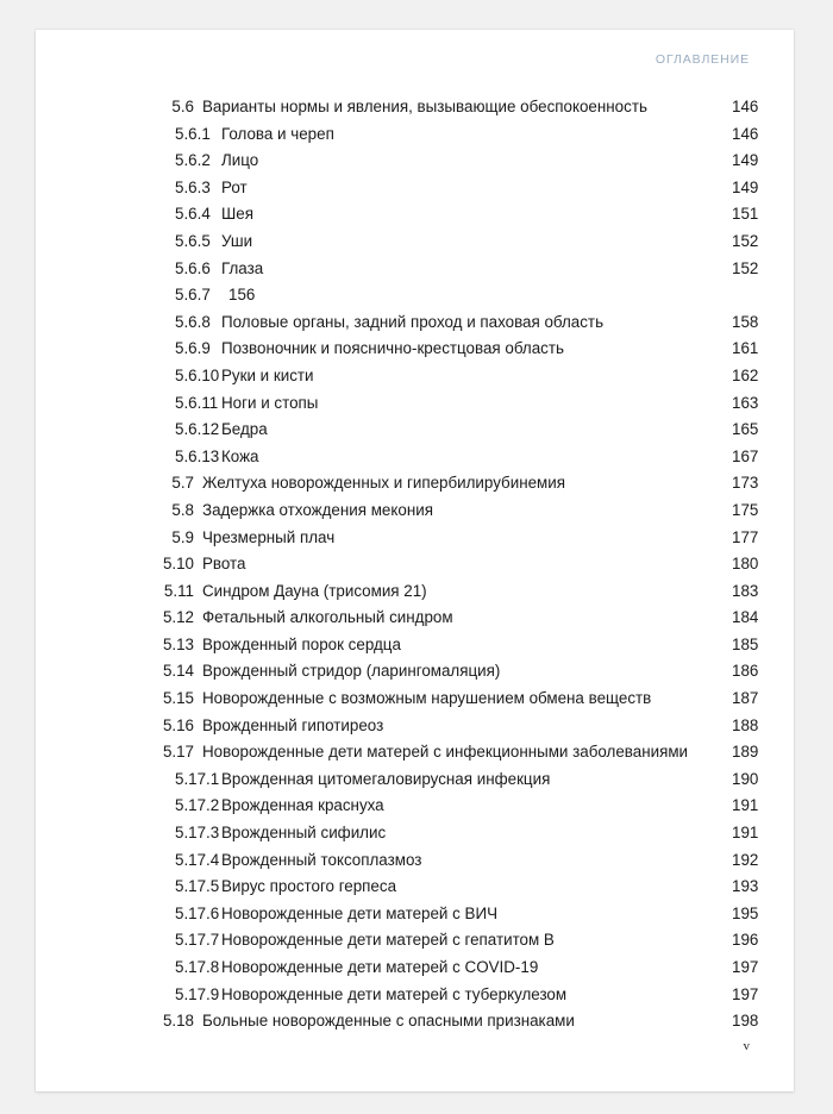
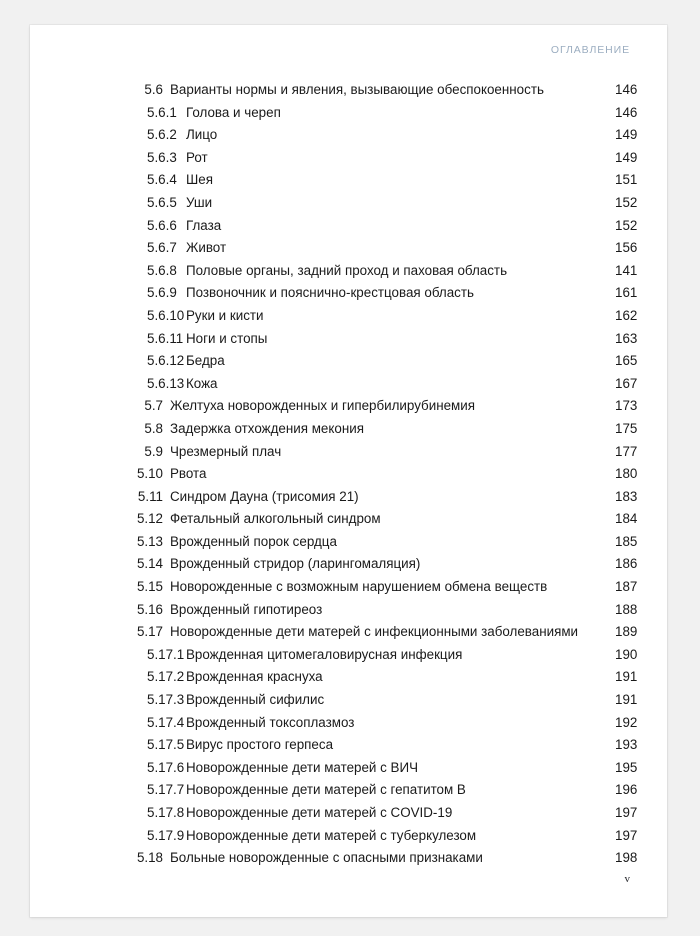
  ОГЛАВЛЕНИЕ
  5.6
  Варианты нормы и явления, вызывающие обеспокоенность
  146
  5.6.1
  Голова и череп
  146
  5.6.2
  Лицо
  149
  5.6.3
  Рот
  149
  5.6.4
  Шея
  151
  5.6.5
  Уши
  152
  5.6.6
  Глаза
  152
  5.6.7
+ Живот
  156
  5.6.8
  Половые органы, задний проход и паховая область
- 158
+ 141
  5.6.9
  Позвоночник и пояснично-крестцовая область
  161
  5.6.10
  Руки и кисти
  162
  5.6.11
  Ноги и стопы
  163
  5.6.12
  Бедра
  165
  5.6.13
  Кожа
  167
  5.7
  Желтуха новорожденных и гипербилирубинемия
  173
  5.8
  Задержка отхождения мекония
  175
  5.9
  Чрезмерный плач
  177
  5.10
  Рвота
  180
  5.11
  Синдром Дауна (трисомия 21)
  183
  5.12
  Фетальный алкогольный синдром
  184
  5.13
  Врожденный порок сердца
  185
  5.14
  Врожденный стридор (ларингомаляция)
  186
  5.15
  Новорожденные с возможным нарушением обмена веществ
  187
  5.16
  Врожденный гипотиреоз
  188
  5.17
  Новорожденные дети матерей с инфекционными заболеваниями
  189
  5.17.1
  Врожденная цитомегаловирусная инфекция
  190
  5.17.2
  Врожденная краснуха
  191
  5.17.3
  Врожденный сифилис
  191
  5.17.4
  Врожденный токсоплазмоз
  192
  5.17.5
  Вирус простого герпеса
  193
  5.17.6
  Новорожденные дети матерей с ВИЧ
  195
  5.17.7
  Новорожденные дети матерей с гепатитом B
  196
  5.17.8
  Новорожденные дети матерей с COVID-19
  197
  5.17.9
  Новорожденные дети матерей с туберкулезом
  197
  5.18
  Больные новорожденные с опасными признаками
  198
  v
